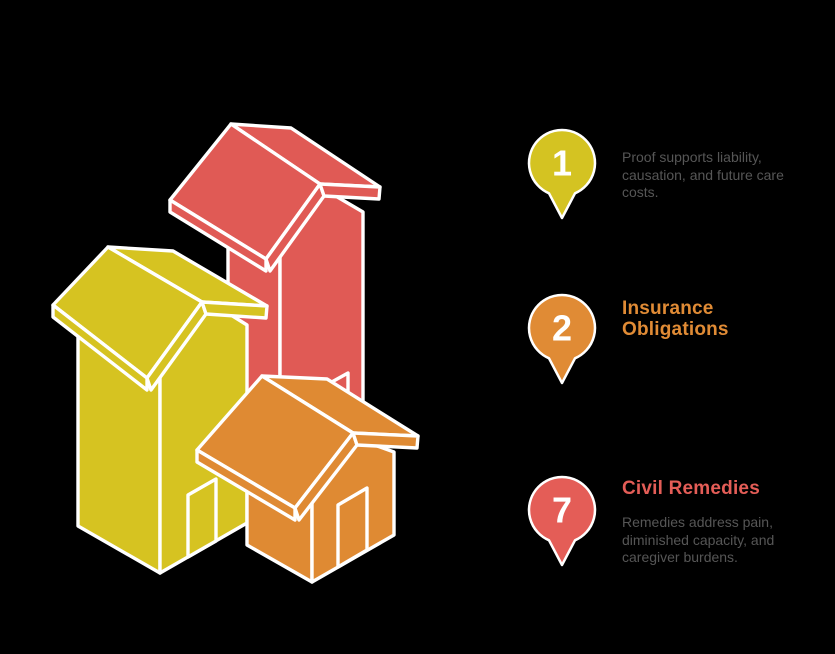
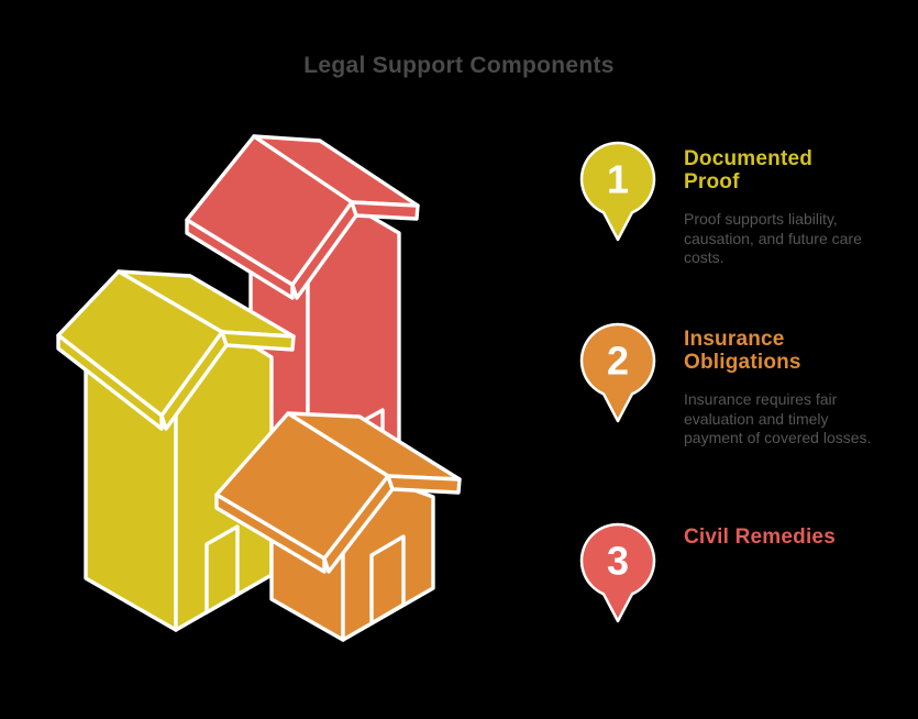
+ Legal Support Components
  1
+ Documented Proof
  Proof supports liability, causation, and future care costs.
  2
  Insurance Obligations
+ Insurance requires fair evaluation and timely payment of covered losses.
- 7
+ 3
  Civil Remedies
- Remedies address pain, diminished capacity, and caregiver burdens.
